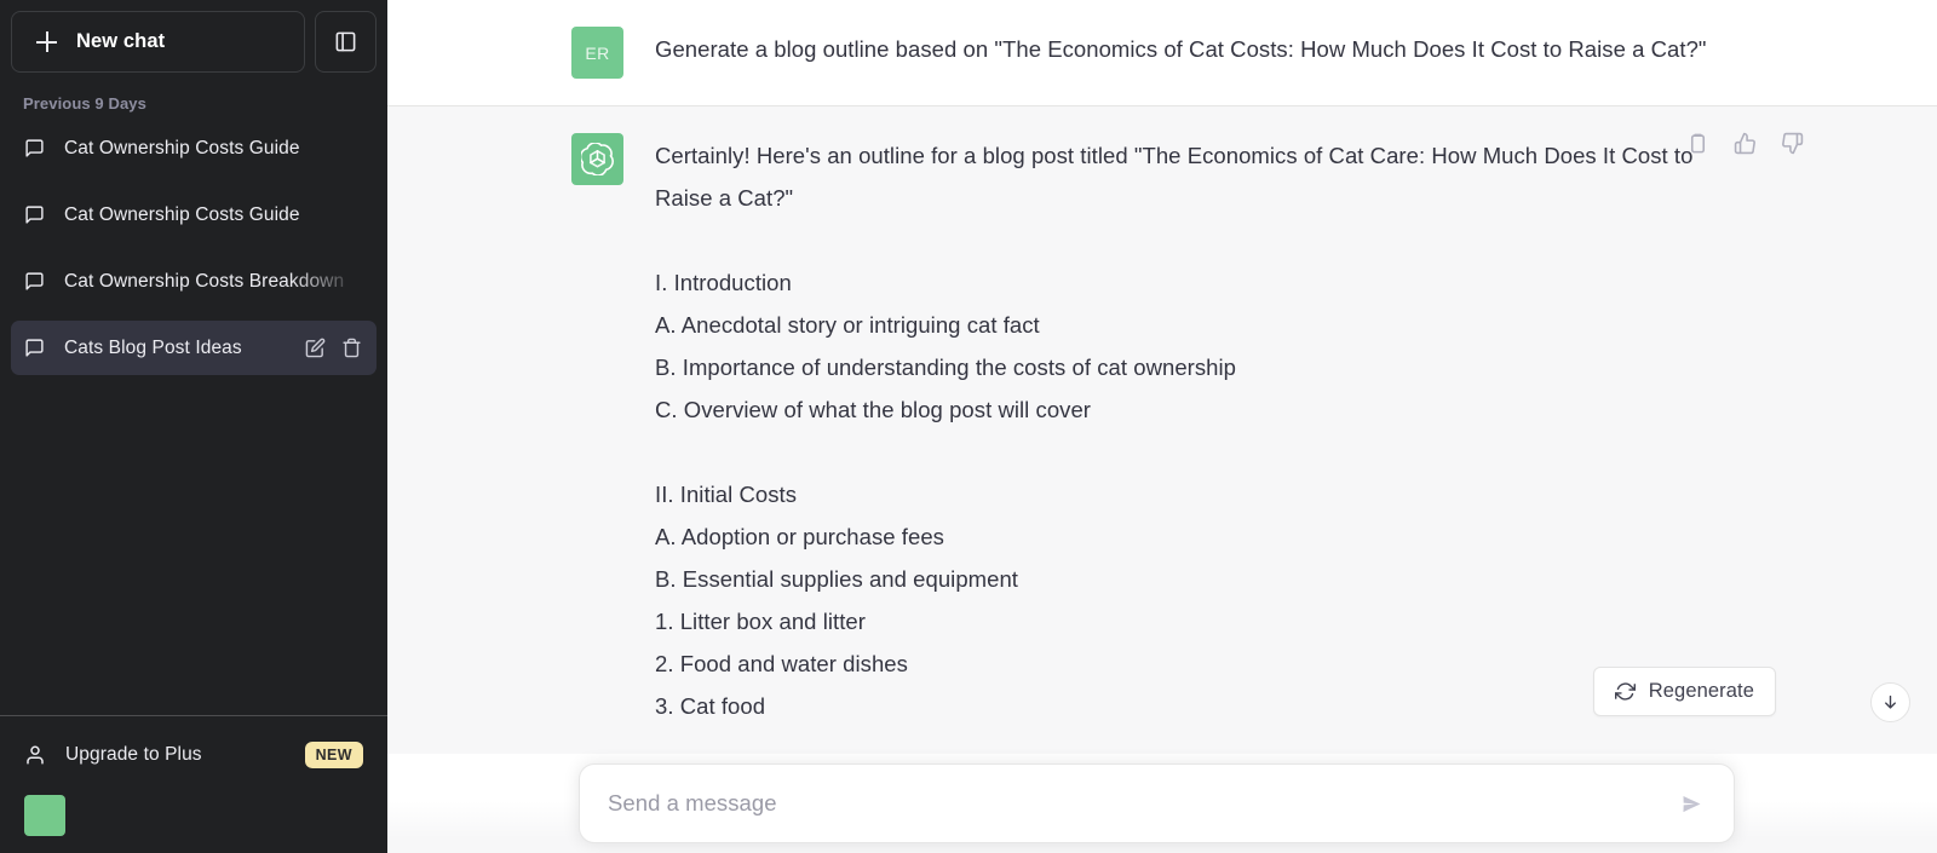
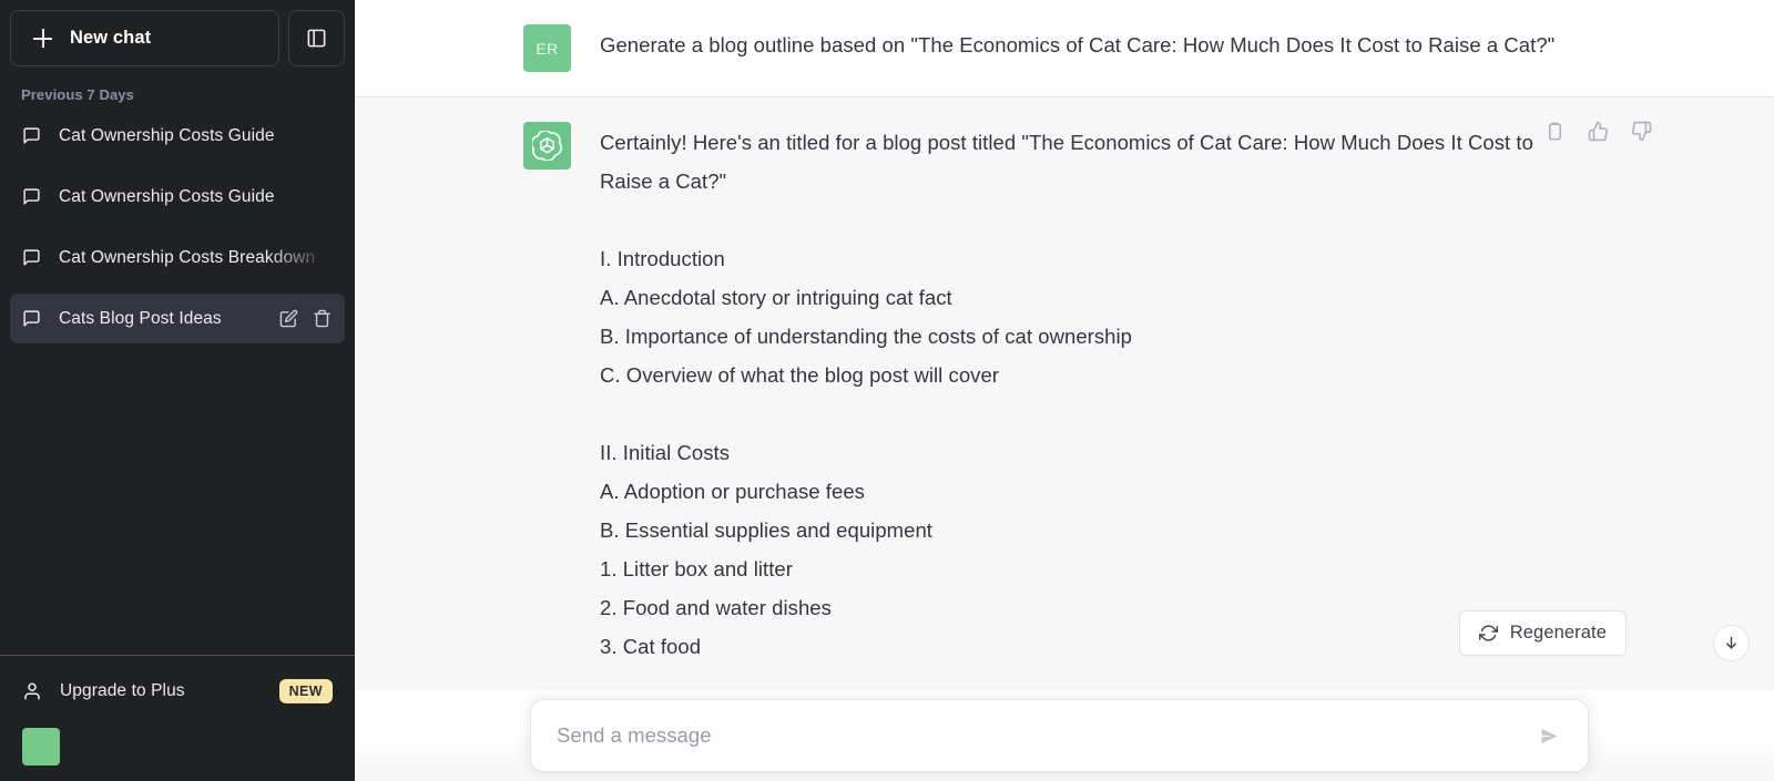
  New chat
- Previous 9 Days
+ Previous 7 Days
  Cat Ownership Costs Guide
  Cat Ownership Costs Guide
  Cat Ownership Costs Breakdown
  Cats Blog Post Ideas
  Upgrade to Plus
  NEW
  ER
- Generate a blog outline based on "The Economics of Cat Costs: How Much Does It Cost to Raise a Cat?"
+ Generate a blog outline based on "The Economics of Cat Care: How Much Does It Cost to Raise a Cat?"
- Certainly! Here's an outline for a blog post titled "The Economics of Cat Care: How Much Does It Cost to Raise a Cat?"
+ Certainly! Here's an titled for a blog post titled "The Economics of Cat Care: How Much Does It Cost to Raise a Cat?"
  I. Introduction
  A. Anecdotal story or intriguing cat fact
  B. Importance of understanding the costs of cat ownership
  C. Overview of what the blog post will cover
  II. Initial Costs
  A. Adoption or purchase fees
  B. Essential supplies and equipment
  1. Litter box and litter
  2. Food and water dishes
  3. Cat food
  Regenerate
  Send a message
